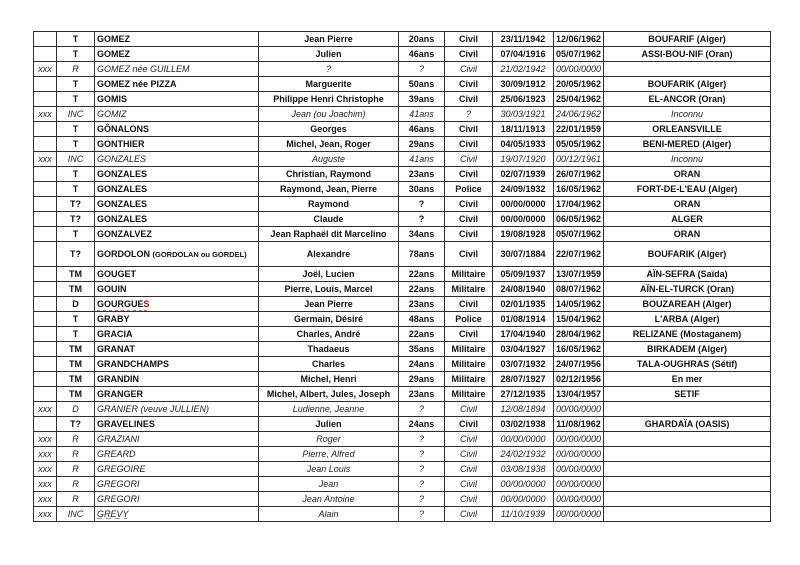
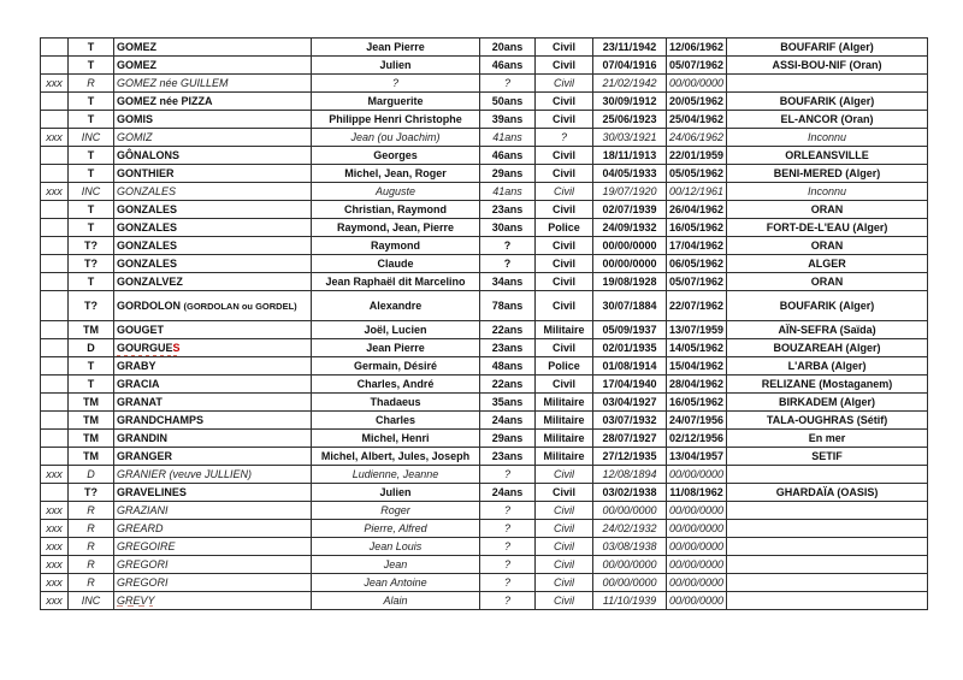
  	T	GOMEZ	Jean Pierre	20ans	Civil	23/11/1942	12/06/1962	BOUFARIF (Alger)
  	T	GOMEZ	Julien	46ans	Civil	07/04/1916	05/07/1962	ASSI-BOU-NIF (Oran)
  xxx	R	GOMEZ née GUILLEM	?	?	Civil	21/02/1942	00/00/0000
  	T	GOMEZ née PIZZA	Marguerite	50ans	Civil	30/09/1912	20/05/1962	BOUFARIK (Alger)
  	T	GOMIS	Philippe Henri Christophe	39ans	Civil	25/06/1923	25/04/1962	EL-ANCOR (Oran)
  xxx	INC	GOMIZ	Jean (ou Joachim)	41ans	?	30/03/1921	24/06/1962	Inconnu
  	T	GÔNALONS	Georges	46ans	Civil	18/11/1913	22/01/1959	ORLEANSVILLE
  	T	GONTHIER	Michel, Jean, Roger	29ans	Civil	04/05/1933	05/05/1962	BENI-MERED (Alger)
  xxx	INC	GONZALES	Auguste	41ans	Civil	19/07/1920	00/12/1961	Inconnu
- 	T	GONZALES	Christian, Raymond	23ans	Civil	02/07/1939	26/07/1962	ORAN
+ 	T	GONZALES	Christian, Raymond	23ans	Civil	02/07/1939	26/04/1962	ORAN
  	T	GONZALES	Raymond, Jean, Pierre	30ans	Police	24/09/1932	16/05/1962	FORT-DE-L'EAU (Alger)
  	T?	GONZALES	Raymond	?	Civil	00/00/0000	17/04/1962	ORAN
  	T?	GONZALES	Claude	?	Civil	00/00/0000	06/05/1962	ALGER
  	T	GONZALVEZ	Jean Raphaël dit Marcelino	34ans	Civil	19/08/1928	05/07/1962	ORAN
  	T?	GORDOLON (GORDOLAN ou GORDEL)	Alexandre	78ans	Civil	30/07/1884	22/07/1962	BOUFARIK (Alger)
  	TM	GOUGET	Joël, Lucien	22ans	Militaire	05/09/1937	13/07/1959	AÏN-SEFRA (Saïda)
- 	TM	GOUIN	Pierre, Louis, Marcel	22ans	Militaire	24/08/1940	08/07/1962	AÏN-EL-TURCK (Oran)
  	D	GOURGUES	Jean Pierre	23ans	Civil	02/01/1935	14/05/1962	BOUZAREAH (Alger)
  	T	GRABY	Germain, Désiré	48ans	Police	01/08/1914	15/04/1962	L'ARBA (Alger)
  	T	GRACIA	Charles, André	22ans	Civil	17/04/1940	28/04/1962	RELIZANE (Mostaganem)
  	TM	GRANAT	Thadaeus	35ans	Militaire	03/04/1927	16/05/1962	BIRKADEM (Alger)
  	TM	GRANDCHAMPS	Charles	24ans	Militaire	03/07/1932	24/07/1956	TALA-OUGHRAS (Sétif)
  	TM	GRANDIN	Michel, Henri	29ans	Militaire	28/07/1927	02/12/1956	En mer
  	TM	GRANGER	Michel, Albert, Jules, Joseph	23ans	Militaire	27/12/1935	13/04/1957	SETIF
  xxx	D	GRANIER (veuve JULLIEN)	Ludienne, Jeanne	?	Civil	12/08/1894	00/00/0000
  	T?	GRAVELINES	Julien	24ans	Civil	03/02/1938	11/08/1962	GHARDAÏA (OASIS)
  xxx	R	GRAZIANI	Roger	?	Civil	00/00/0000	00/00/0000
  xxx	R	GREARD	Pierre, Alfred	?	Civil	24/02/1932	00/00/0000
  xxx	R	GREGOIRE	Jean Louis	?	Civil	03/08/1938	00/00/0000
  xxx	R	GREGORI	Jean	?	Civil	00/00/0000	00/00/0000
  xxx	R	GREGORI	Jean Antoine	?	Civil	00/00/0000	00/00/0000
  xxx	INC	GREVY	Alain	?	Civil	11/10/1939	00/00/0000
